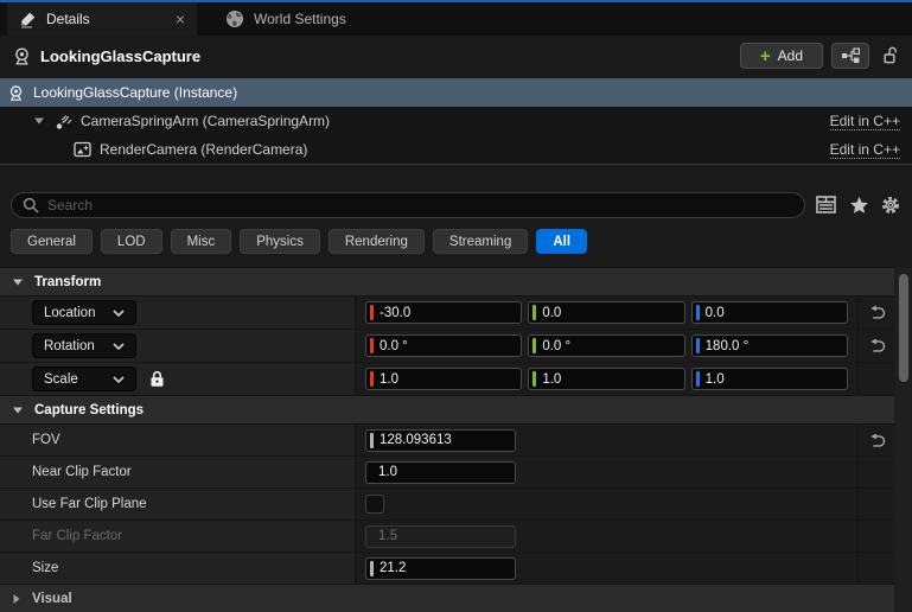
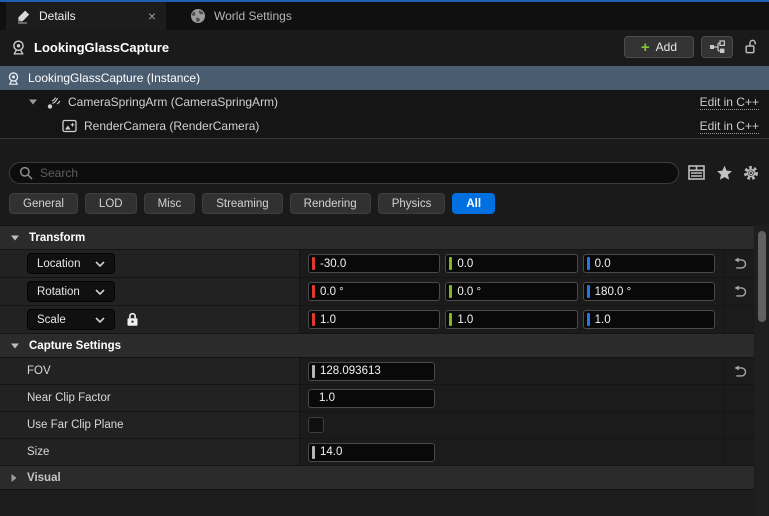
  Details
  ×
  World Settings
  LookingGlassCapture
  +
  Add
  LookingGlassCapture (Instance)
  CameraSpringArm (CameraSpringArm)
  Edit in C++
  RenderCamera (RenderCamera)
  Edit in C++
  Search
  General
  LOD
  Misc
- Physics
+ Streaming
  Rendering
- Streaming
+ Physics
  All
  Transform
  Location
  -30.0
  0.0
  0.0
  Rotation
  0.0 °
  0.0 °
  180.0 °
  Scale
  1.0
  1.0
  1.0
  Capture Settings
  FOV
  128.093613
  Near Clip Factor
  1.0
  Use Far Clip Plane
- Far Clip Factor
- 1.5
  Size
- 21.2
+ 14.0
  Visual
